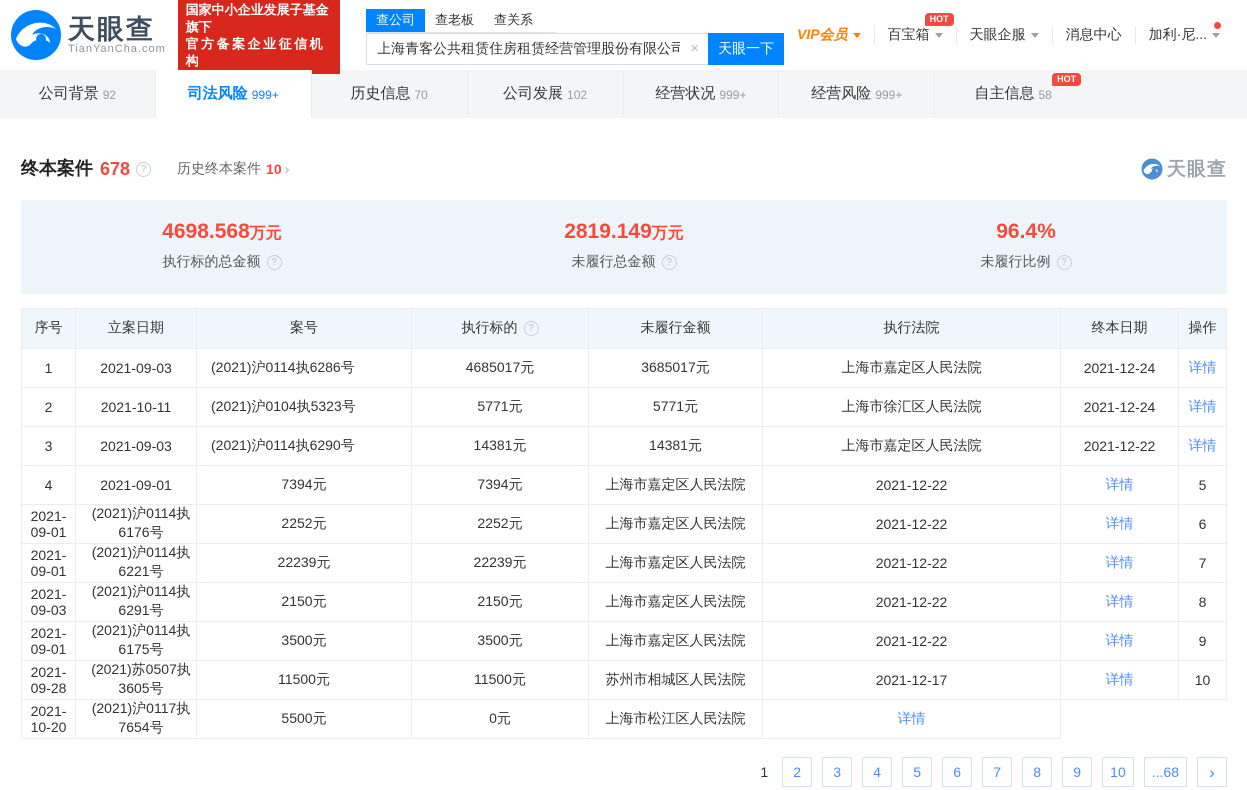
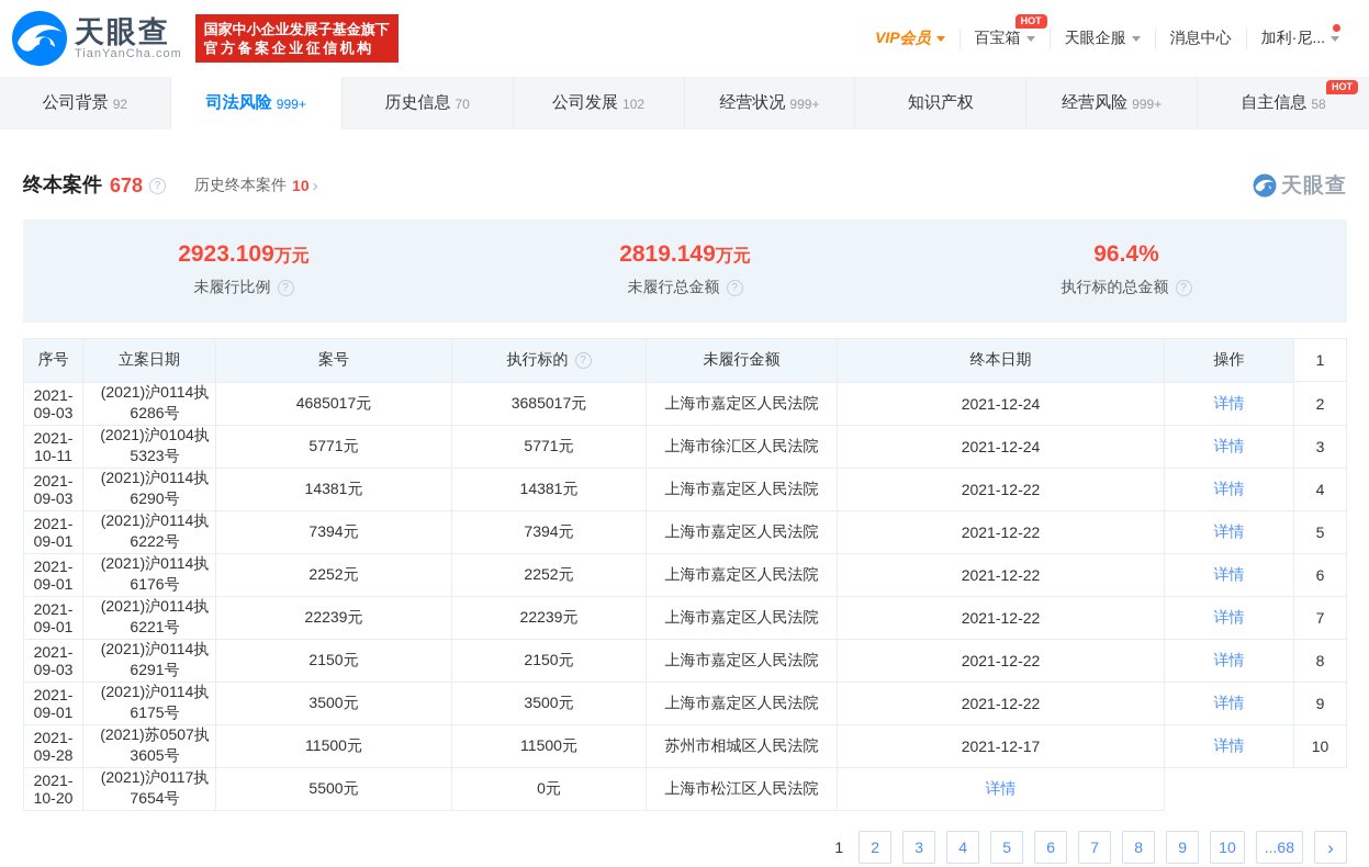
  天眼查
  TianYanCha.com
  国家中小企业发展子基金旗下
  官方备案企业征信机构
- 查公司
- 查老板
- 查关系
- 上海青客公共租赁住房租赁经营管理股份有限公司
- ×
- 天眼一下
  VIP会员
  百宝箱
  HOT
  天眼企服
  消息中心
  加利·尼...
  公司背景
  92
  司法风险
  999+
  历史信息
  70
  公司发展
  102
  经营状况
  999+
+ 知识产权
  经营风险
  999+
  自主信息
  58
  HOT
  终本案件
  678
  ?
  历史终本案件
  10
  ›
  天眼查
- 4698.568万元
+ 2923.109万元
- 执行标的总金额
+ 未履行比例
  ?
  2819.149万元
  未履行总金额
  ?
  96.4%
- 未履行比例
+ 执行标的总金额
  ?
  序号
  立案日期
  案号
  执行标的
  ?
  未履行金额
- 执行法院
  终本日期
  操作
  1
  2021-09-03
  (2021)沪0114执6286号
  4685017元
  3685017元
  上海市嘉定区人民法院
  2021-12-24
  详情
  2
  2021-10-11
  (2021)沪0104执5323号
  5771元
  5771元
  上海市徐汇区人民法院
  2021-12-24
  详情
  3
  2021-09-03
  (2021)沪0114执6290号
  14381元
  14381元
  上海市嘉定区人民法院
  2021-12-22
  详情
  4
  2021-09-01
+ (2021)沪0114执6222号
  7394元
  7394元
  上海市嘉定区人民法院
  2021-12-22
  详情
  5
  2021-09-01
  (2021)沪0114执6176号
  2252元
  2252元
  上海市嘉定区人民法院
  2021-12-22
  详情
  6
  2021-09-01
  (2021)沪0114执6221号
  22239元
  22239元
  上海市嘉定区人民法院
  2021-12-22
  详情
  7
  2021-09-03
  (2021)沪0114执6291号
  2150元
  2150元
  上海市嘉定区人民法院
  2021-12-22
  详情
  8
  2021-09-01
  (2021)沪0114执6175号
  3500元
  3500元
  上海市嘉定区人民法院
  2021-12-22
  详情
  9
  2021-09-28
  (2021)苏0507执3605号
  11500元
  11500元
  苏州市相城区人民法院
  2021-12-17
  详情
  10
  2021-10-20
  (2021)沪0117执7654号
  5500元
  0元
  上海市松江区人民法院
  详情
  1
  2
  3
  4
  5
  6
  7
  8
  9
  10
  ...68
  ›
